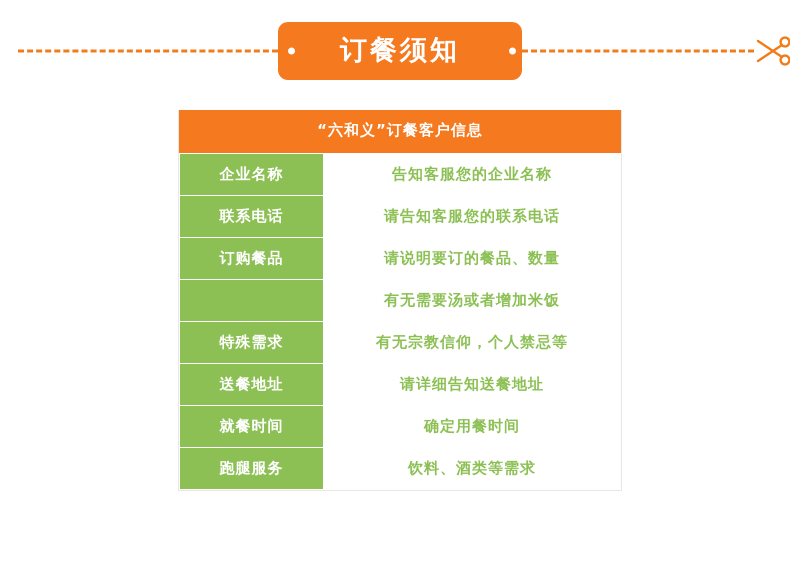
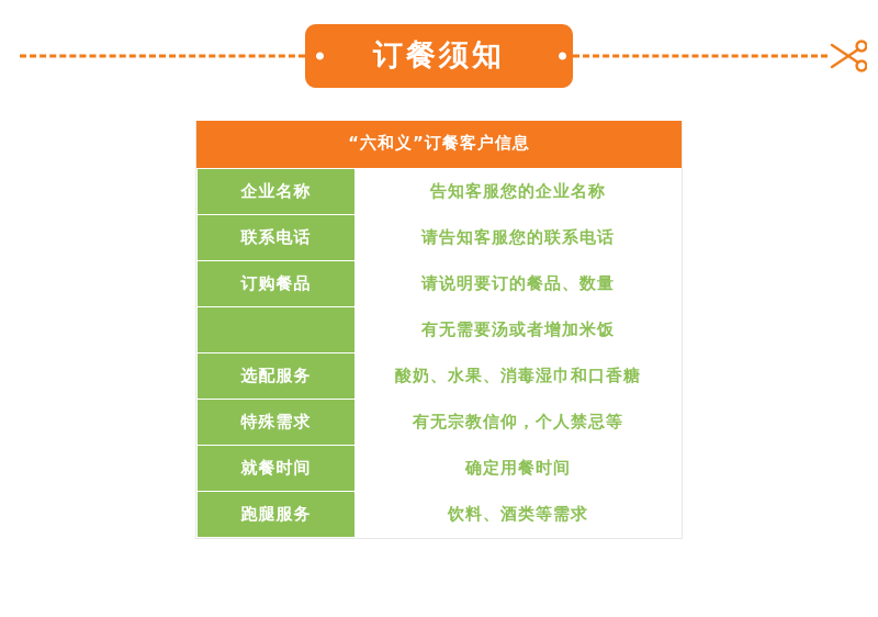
  订餐须知
  “六和义”订餐客户信息
  企业名称	告知客服您的企业名称
  联系电话	请告知客服您的联系电话
  订购餐品	请说明要订的餐品、数量
  	有无需要汤或者增加米饭
+ 选配服务	酸奶、水果、消毒湿巾和口香糖
  特殊需求	有无宗教信仰，个人禁忌等
- 送餐地址	请详细告知送餐地址
  就餐时间	确定用餐时间
  跑腿服务	饮料、酒类等需求
